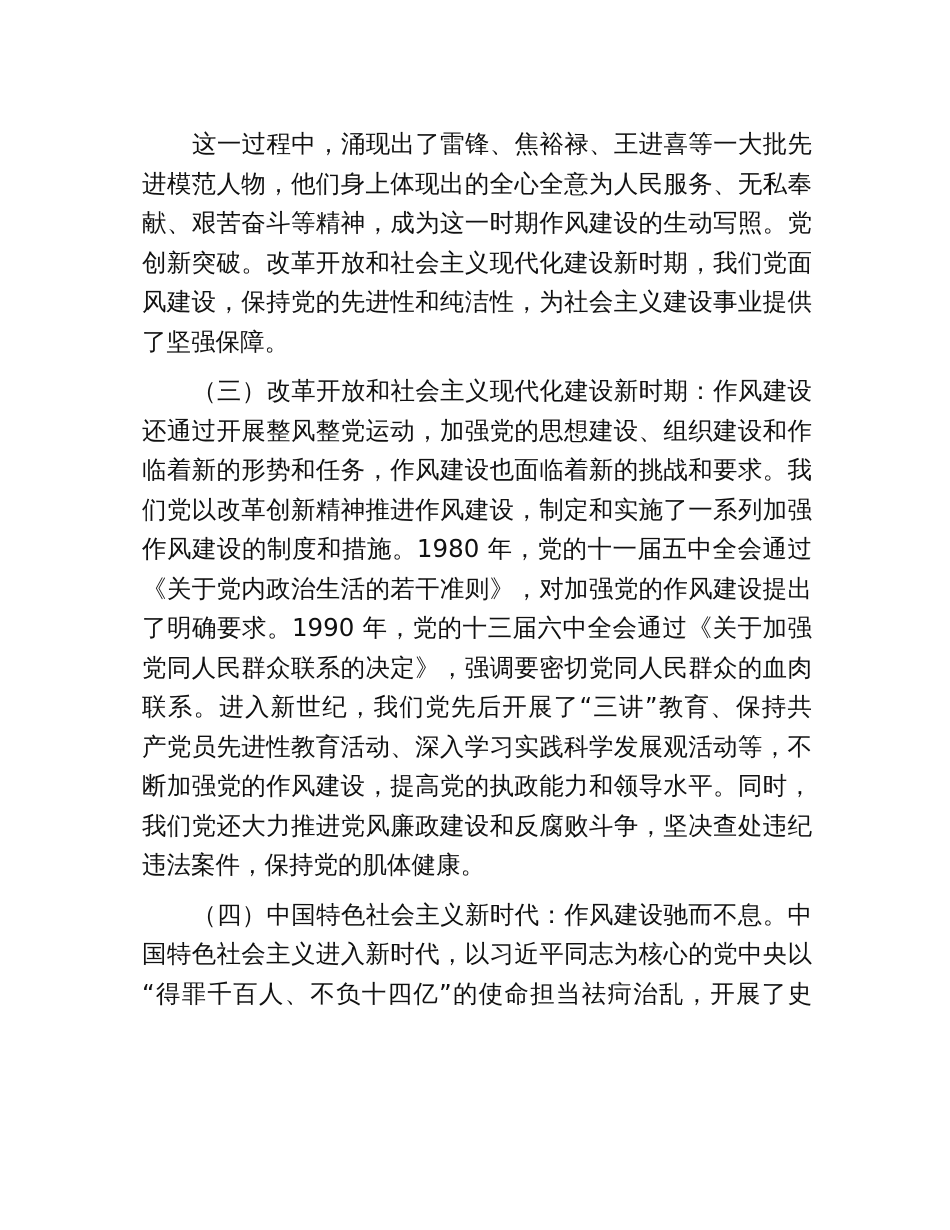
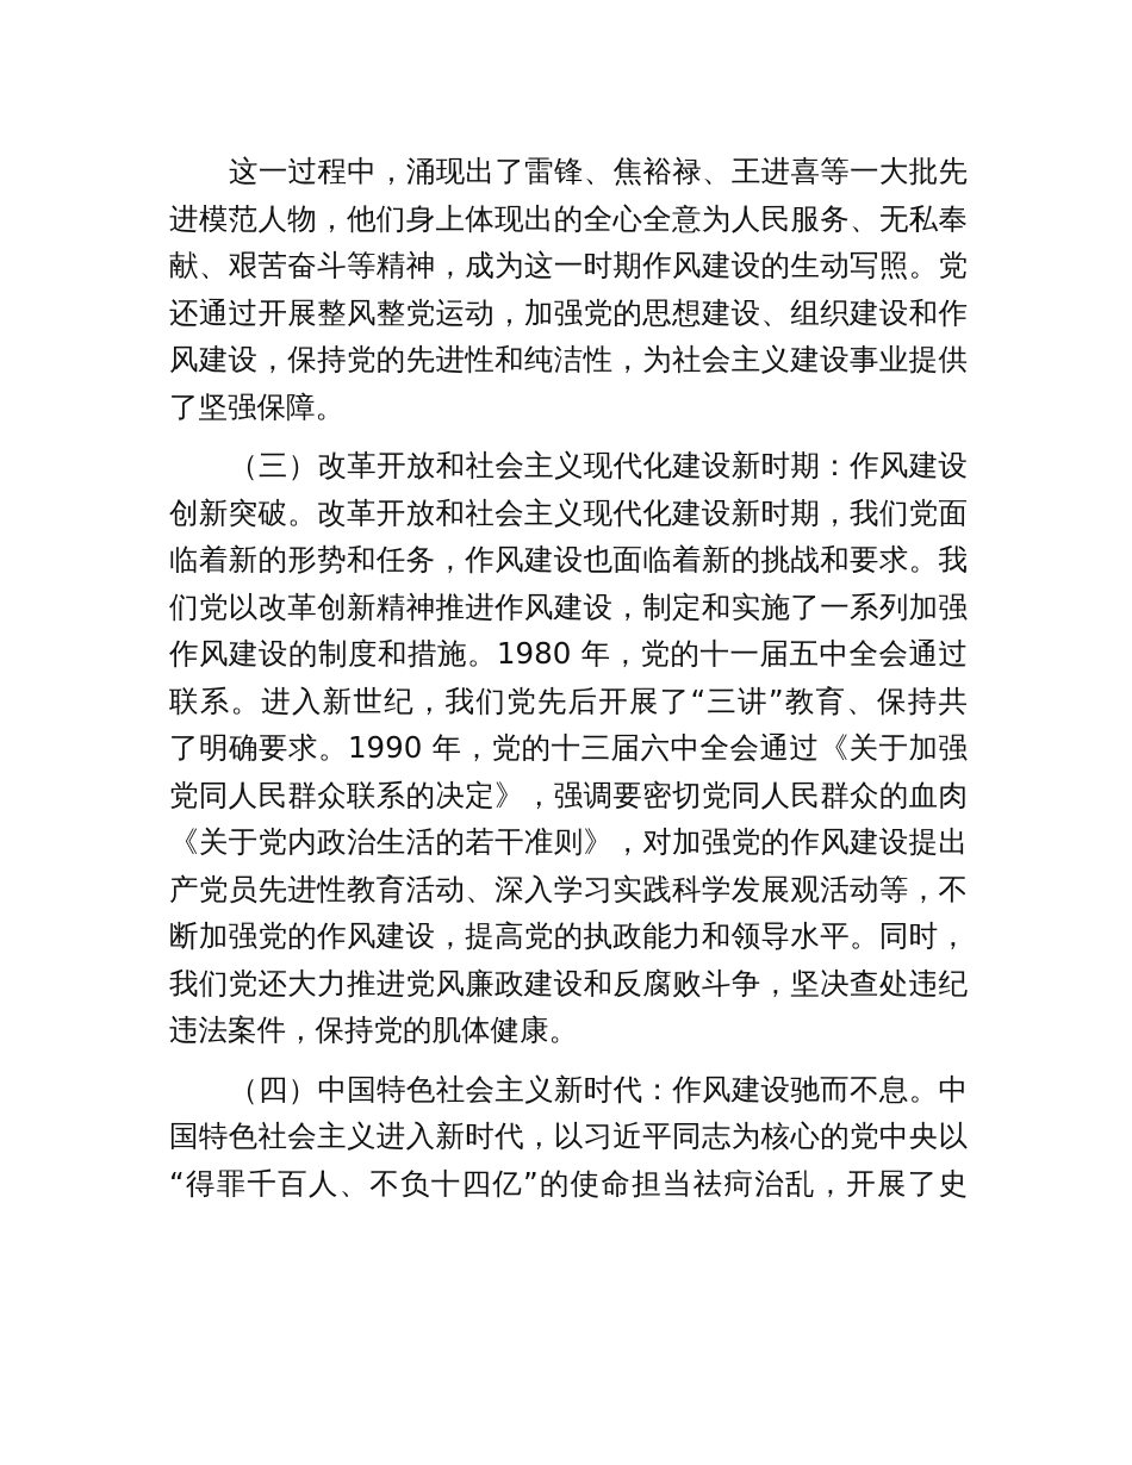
  这一过程中，涌现出了雷锋、焦裕禄、王进喜等一大批先
  进模范人物，他们身上体现出的全心全意为人民服务、无私奉
  献、艰苦奋斗等精神，成为这一时期作风建设的生动写照。党
- 创新突破。改革开放和社会主义现代化建设新时期，我们党面
+ 还通过开展整风整党运动，加强党的思想建设、组织建设和作
  风建设，保持党的先进性和纯洁性，为社会主义建设事业提供
  了坚强保障。
  （三）改革开放和社会主义现代化建设新时期：作风建设
- 还通过开展整风整党运动，加强党的思想建设、组织建设和作
+ 创新突破。改革开放和社会主义现代化建设新时期，我们党面
  临着新的形势和任务，作风建设也面临着新的挑战和要求。我
  们党以改革创新精神推进作风建设，制定和实施了一系列加强
  作风建设的制度和措施。1980 年，党的十一届五中全会通过
- 《关于党内政治生活的若干准则》，对加强党的作风建设提出
+ 联系。进入新世纪，我们党先后开展了“三讲”教育、保持共
  了明确要求。1990 年，党的十三届六中全会通过《关于加强
  党同人民群众联系的决定》，强调要密切党同人民群众的血肉
- 联系。进入新世纪，我们党先后开展了“三讲”教育、保持共
+ 《关于党内政治生活的若干准则》，对加强党的作风建设提出
  产党员先进性教育活动、深入学习实践科学发展观活动等，不
  断加强党的作风建设，提高党的执政能力和领导水平。同时，
  我们党还大力推进党风廉政建设和反腐败斗争，坚决查处违纪
  违法案件，保持党的肌体健康。
  （四）中国特色社会主义新时代：作风建设驰而不息。中
  国特色社会主义进入新时代，以习近平同志为核心的党中央以
  “得罪千百人、不负十四亿”的使命担当祛疴治乱，开展了史
